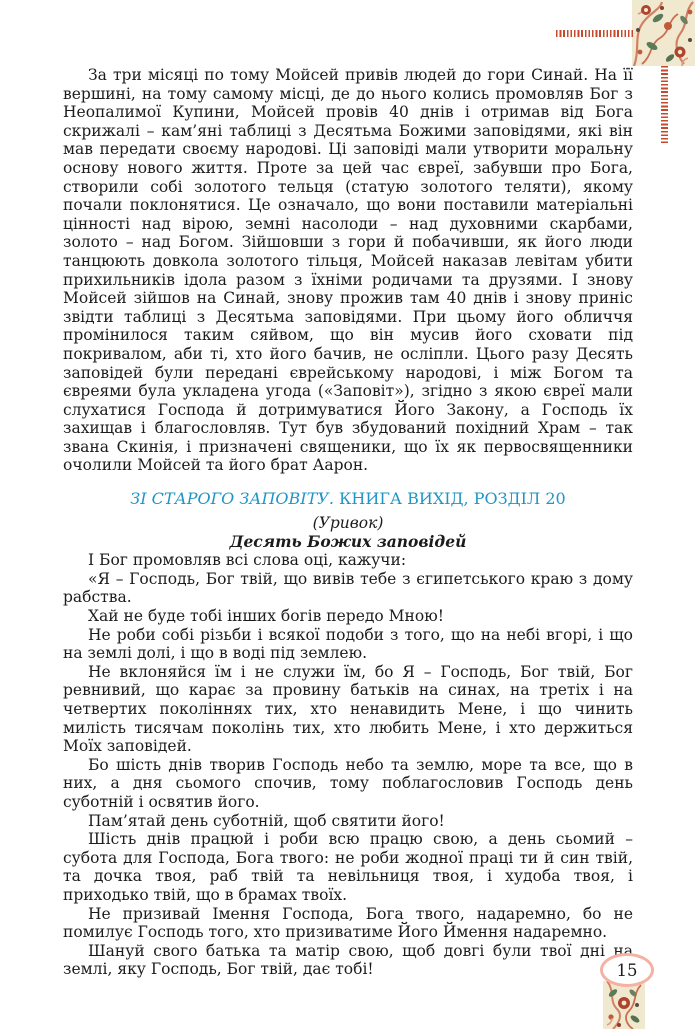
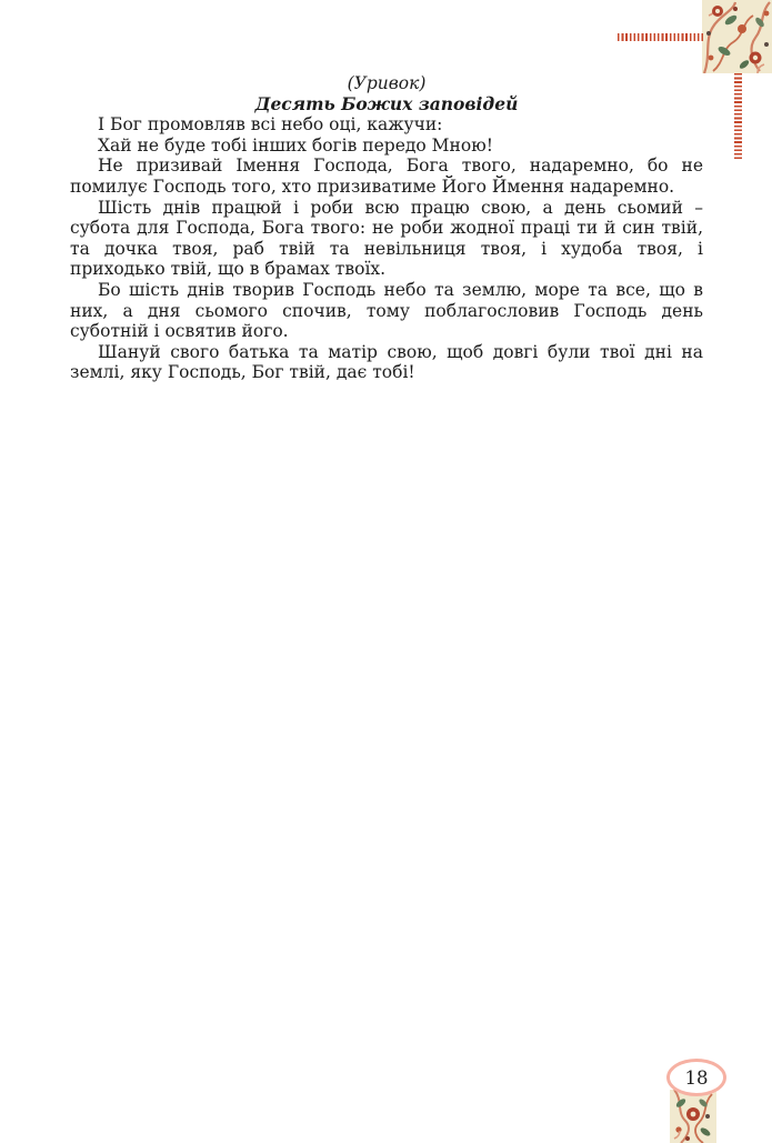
- За три місяці по тому Мойсей привів людей до гори Синай. На її вершині, на тому самому місці, де до нього колись промовляв Бог з Неопалимої Купини, Мойсей провів 40 днів і отримав від Бога скрижалі – кам’яні таблиці з Десятьма Божими заповідями, які він мав передати своєму народові. Ці заповіді мали утворити моральну основу нового життя. Проте за цей час євреї, забувши про Бога, створили собі золотого тельця (статую золотого теляти), якому почали поклонятися. Це означало, що вони поставили матеріальні цінності над вірою, земні насолоди – над духовними скарбами, золото – над Богом. Зійшовши з гори й побачивши, як його люди танцюють довкола золотого тільця, Мойсей наказав левітам убити прихильників ідола разом з їхніми родичами та друзями. І знову Мойсей зійшов на Синай, знову прожив там 40 днів і знову приніс звідти таблиці з Десятьма заповідями. При цьому його обличчя промінилося таким сяйвом, що він мусив його сховати під покривалом, аби ті, хто його бачив, не осліпли. Цього разу Десять заповідей були передані єврейському народові, і між Богом та євреями була укладена угода («Заповіт»), згідно з якою євреї мали слухатися Господа й дотримуватися Його Закону, а Господь їх захищав і благословляв. Тут був збудований похідний Храм – так звана Скинія, і призначені священики, що їх як первосвященники очолили Мойсей та його брат Аарон.
- ЗІ СТАРОГО ЗАПОВІТУ. КНИГА ВИХІД, РОЗДІЛ 20
  (Уривок)
  Десять Божих заповідей
- І Бог промовляв всі слова оці, кажучи:
+ І Бог промовляв всі небо оці, кажучи:
- «Я – Господь, Бог твій, що вивів тебе з єгипетського краю з дому рабства.
  Хай не буде тобі інших богів передо Мною!
- Не роби собі різьби і всякої подоби з того, що на небі вгорі, і що на землі долі, і що в воді під землею.
- Не вклоняйся їм і не служи їм, бо Я – Господь, Бог твій, Бог ревнивий, що карає за провину батьків на синах, на третіх і на четвертих поколіннях тих, хто ненавидить Мене, і що чинить милість тисячам поколінь тих, хто любить Мене, і хто держиться Моїх заповідей.
- Бо шість днів творив Господь небо та землю, море та все, що в них, а дня сьомого спочив, тому поблагословив Господь день суботній і освятив його.
+ Не призивай Імення Господа, Бога твого, надаремно, бо не помилує Господь того, хто призиватиме Його Ймення надаремно.
- Пам’ятай день суботній, щоб святити його!
  Шість днів працюй і роби всю працю свою, а день сьомий – субота для Господа, Бога твого: не роби жодної праці ти й син твій, та дочка твоя, раб твій та невільниця твоя, і худоба твоя, і приходько твій, що в брамах твоїх.
- Не призивай Імення Господа, Бога твого, надаремно, бо не помилує Господь того, хто призиватиме Його Ймення надаремно.
+ Бо шість днів творив Господь небо та землю, море та все, що в них, а дня сьомого спочив, тому поблагословив Господь день суботній і освятив його.
  Шануй свого батька та матір свою, щоб довгі були твої дні на землі, яку Господь, Бог твій, дає тобі!
- 15
+ 18
